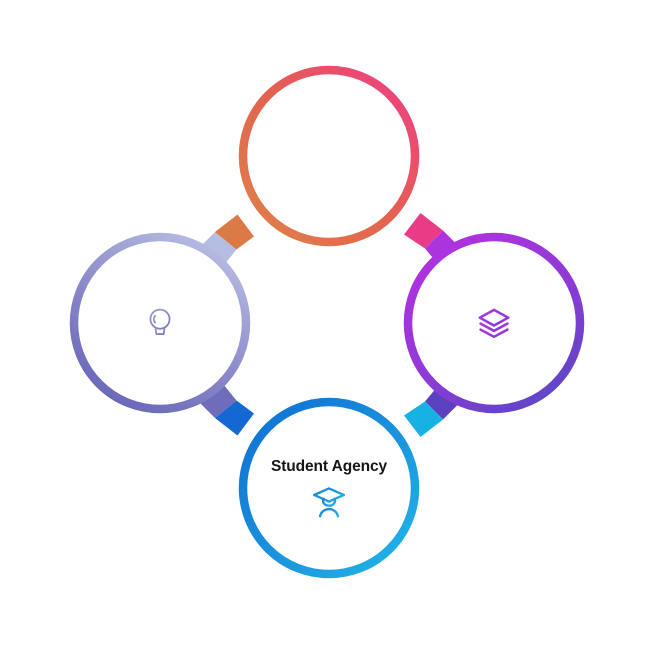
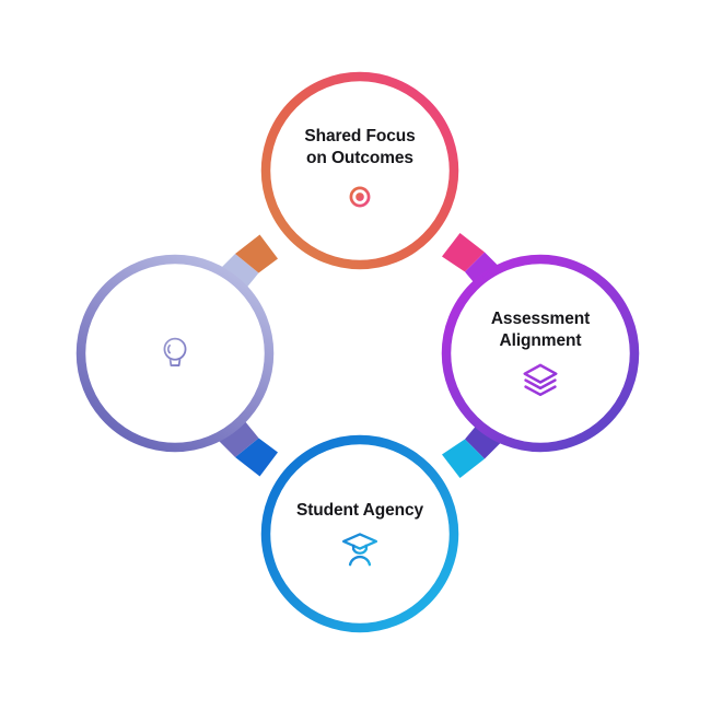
+ Shared Focus
+ on Outcomes
+ Assessment
+ Alignment
  Student Agency
